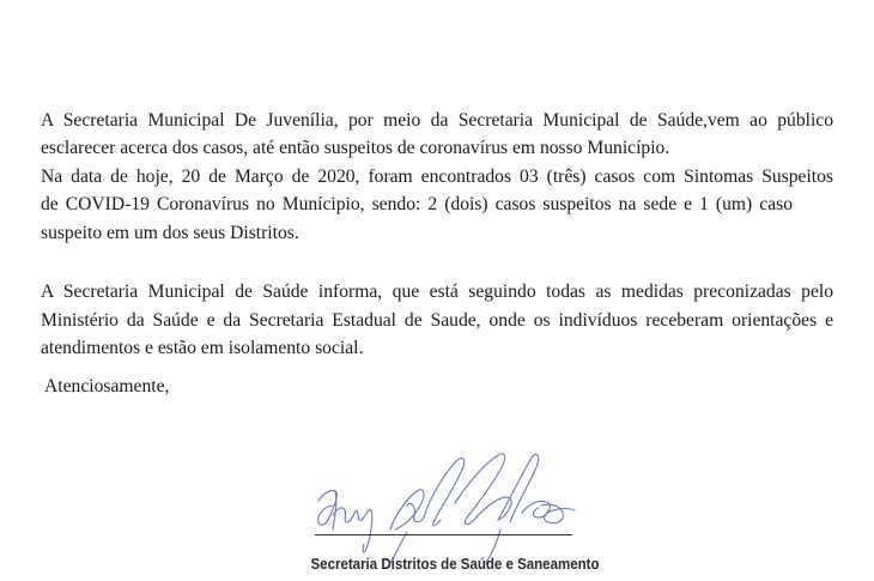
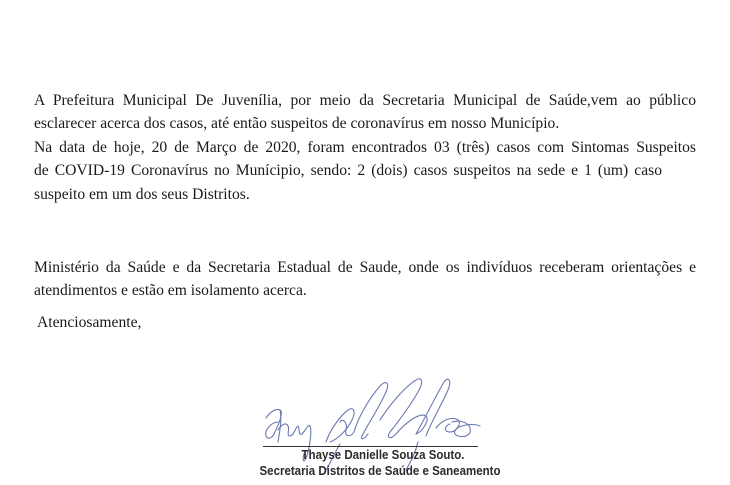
- A Secretaria Municipal De Juvenília, por meio da Secretaria Municipal de Saúde,vem ao público
+ A Prefeitura Municipal De Juvenília, por meio da Secretaria Municipal de Saúde,vem ao público
  esclarecer acerca dos casos, até então suspeitos de coronavírus em nosso Município.
  Na data de hoje, 20 de Março de 2020, foram encontrados 03 (três) casos com Sintomas Suspeitos
  de COVID-19 Coronavírus no Munícipio, sendo: 2 (dois) casos suspeitos na sede e 1 (um) caso
  suspeito em um dos seus Distritos.
- A Secretaria Municipal de Saúde informa, que está seguindo todas as medidas preconizadas pelo
  Ministério da Saúde e da Secretaria Estadual de Saude, onde os indivíduos receberam orientações e
- atendimentos e estão em isolamento social.
+ atendimentos e estão em isolamento acerca.
  Atenciosamente,
+ Thayse Danielle Souza Souto.
  Secretaria Distritos de Saúde e Saneamento
